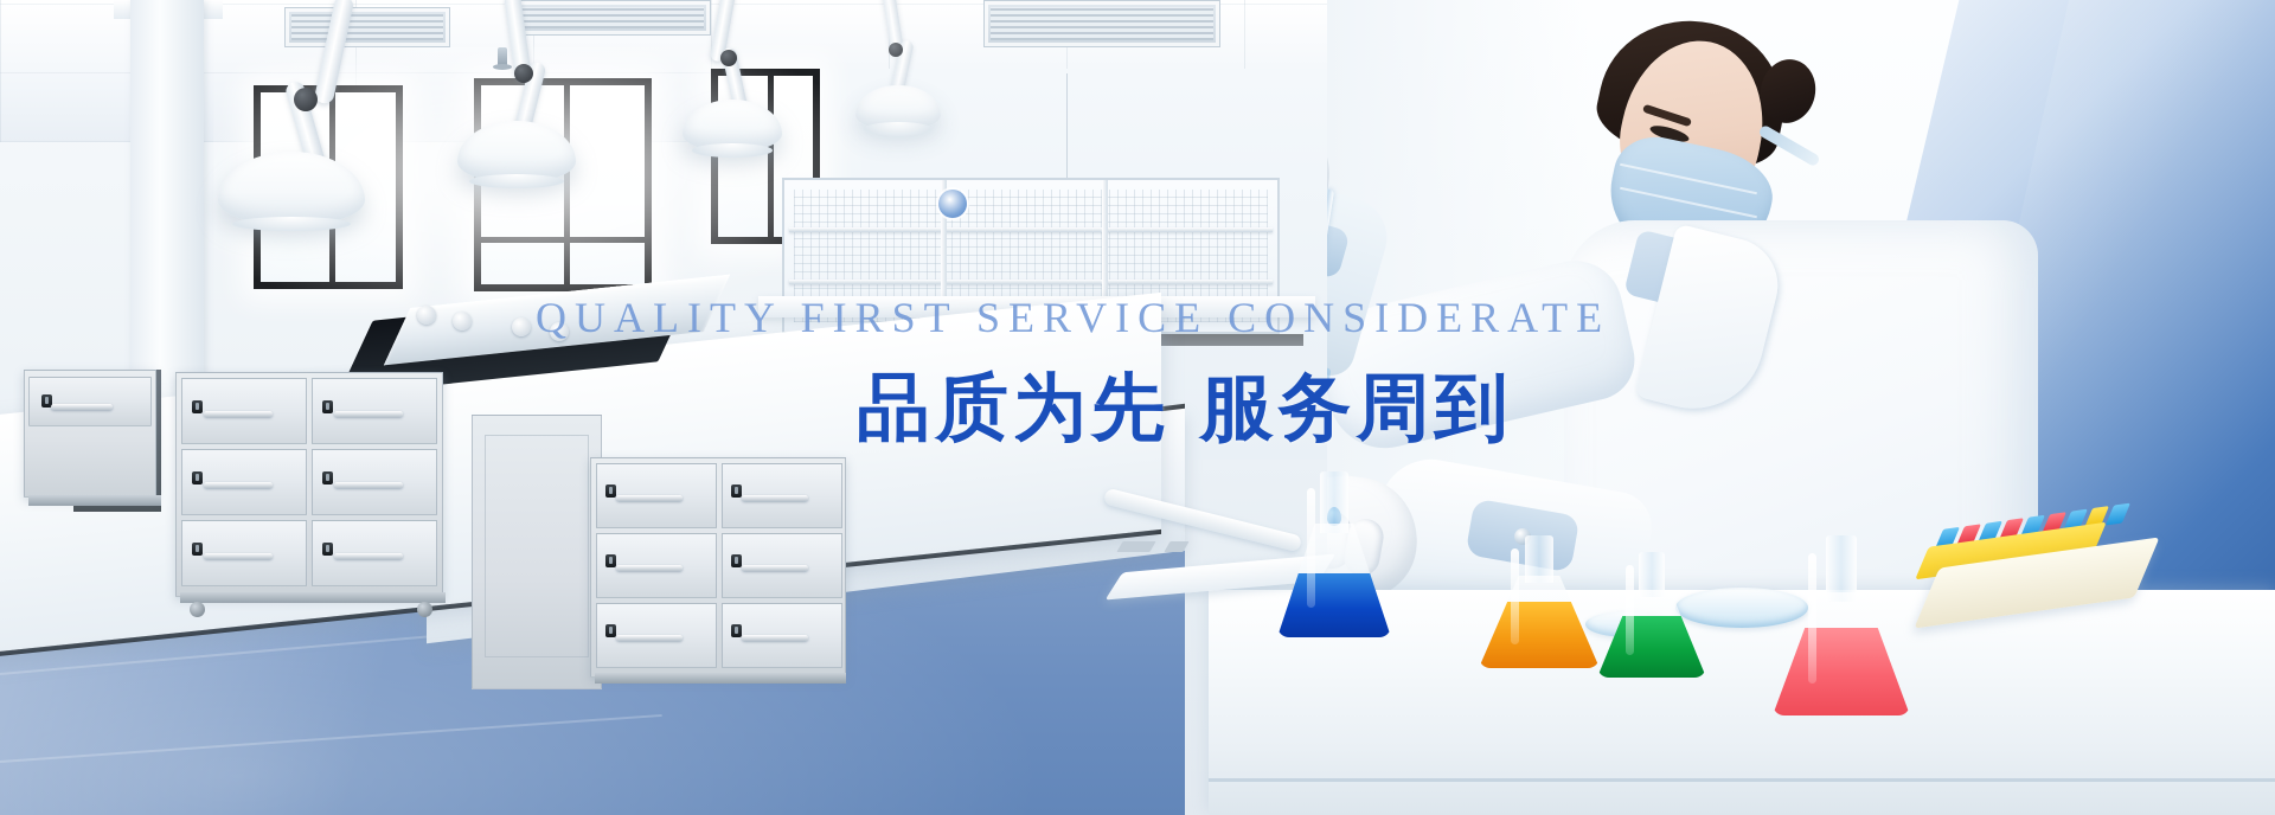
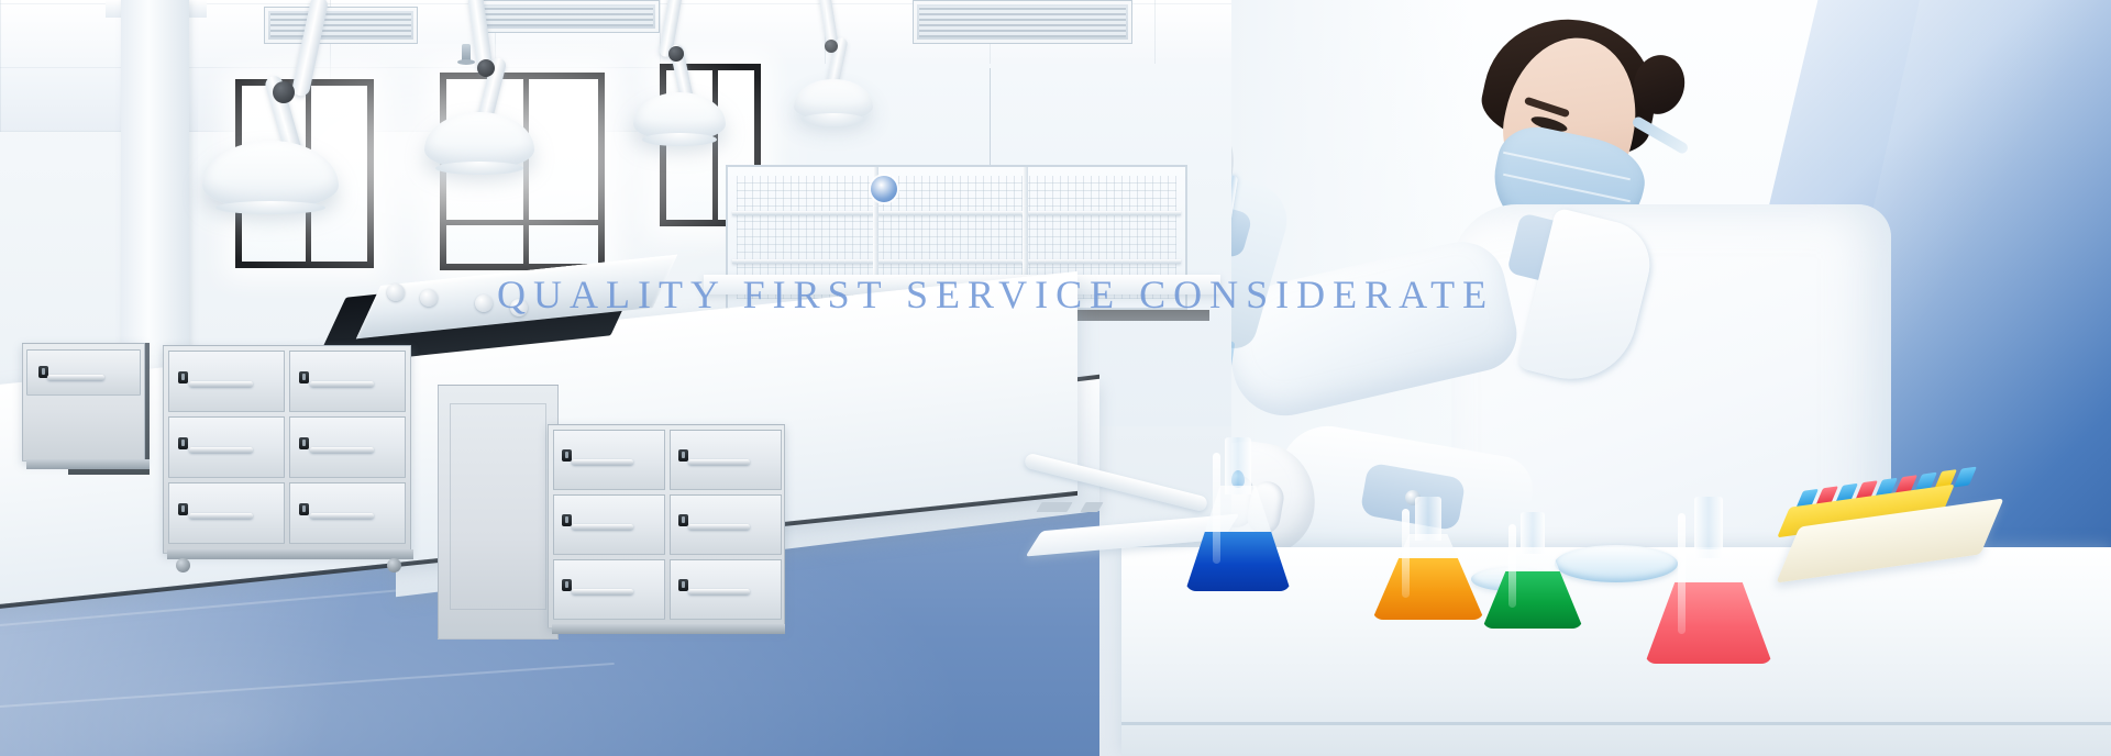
  QUALITY FIRST SERVICE CONSIDERATE
- 品质为先 服务周到
